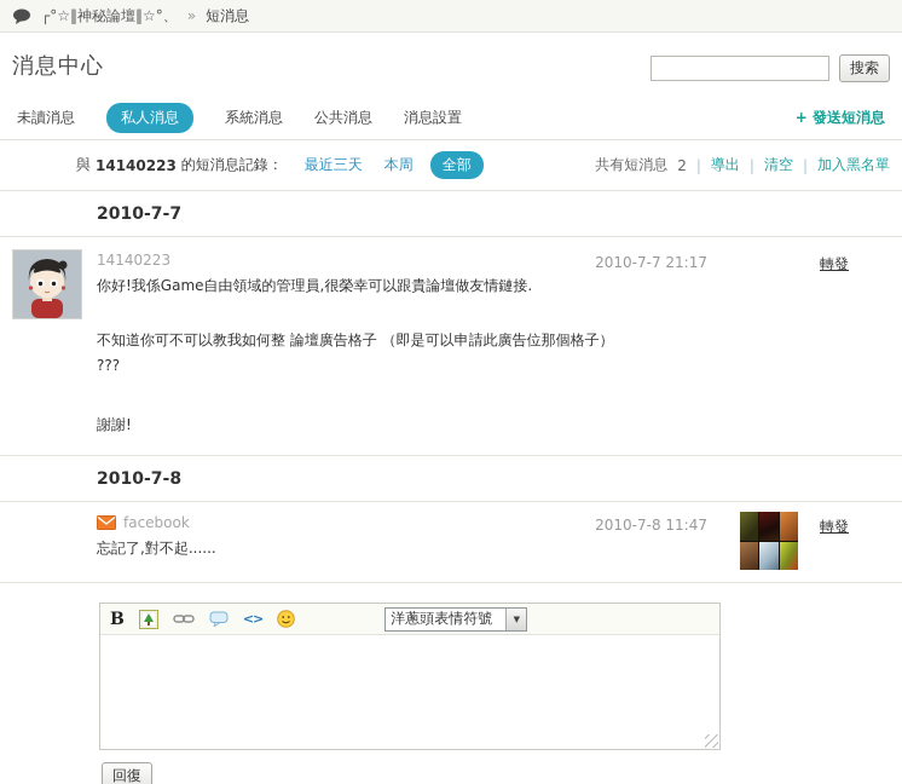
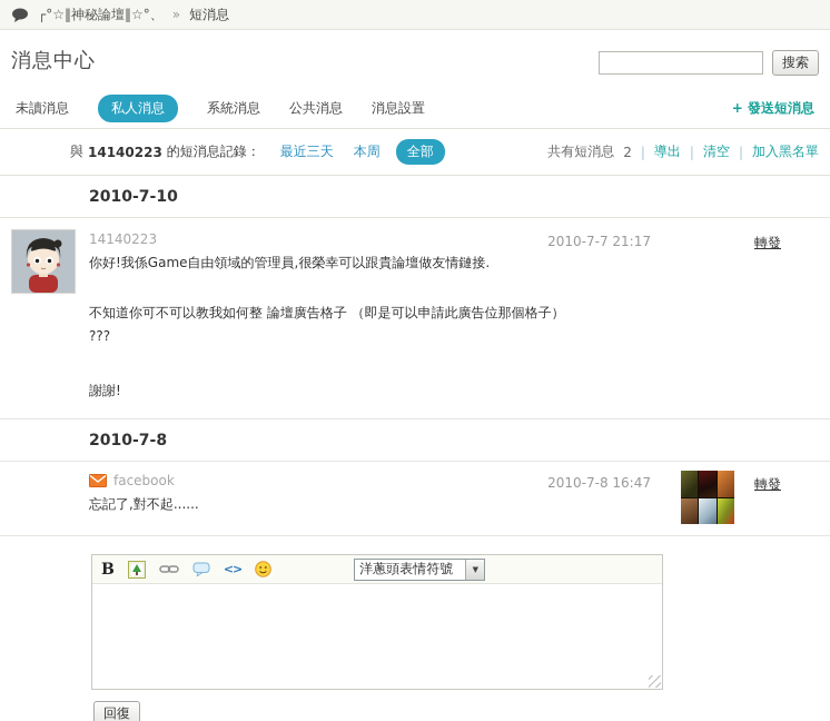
  ┌°☆‖神秘論壇‖☆°、
  »
  短消息
  消息中心
  搜索
  未讀消息
  私人消息
  系統消息
  公共消息
  消息設置
  + 發送短消息
  與
  14140223
  的短消息記錄：
  最近三天
  本周
  全部
  共有短消息
  2
  |
  導出
  |
  清空
  |
  加入黑名單
- 2010-7-7
+ 2010-7-10
  14140223
  2010-7-7 21:17
  轉發
  你好!我係Game自由領域的管理員,很榮幸可以跟貴論壇做友情鏈接.
  不知道你可不可以教我如何整 論壇廣告格子 （即是可以申請此廣告位那個格子）
  ???
  謝謝!
  2010-7-8
  facebook
- 2010-7-8 11:47
+ 2010-7-8 16:47
  轉發
  忘記了,對不起......
  B
  <>
  洋蔥頭表情符號
  ▼
  回復
